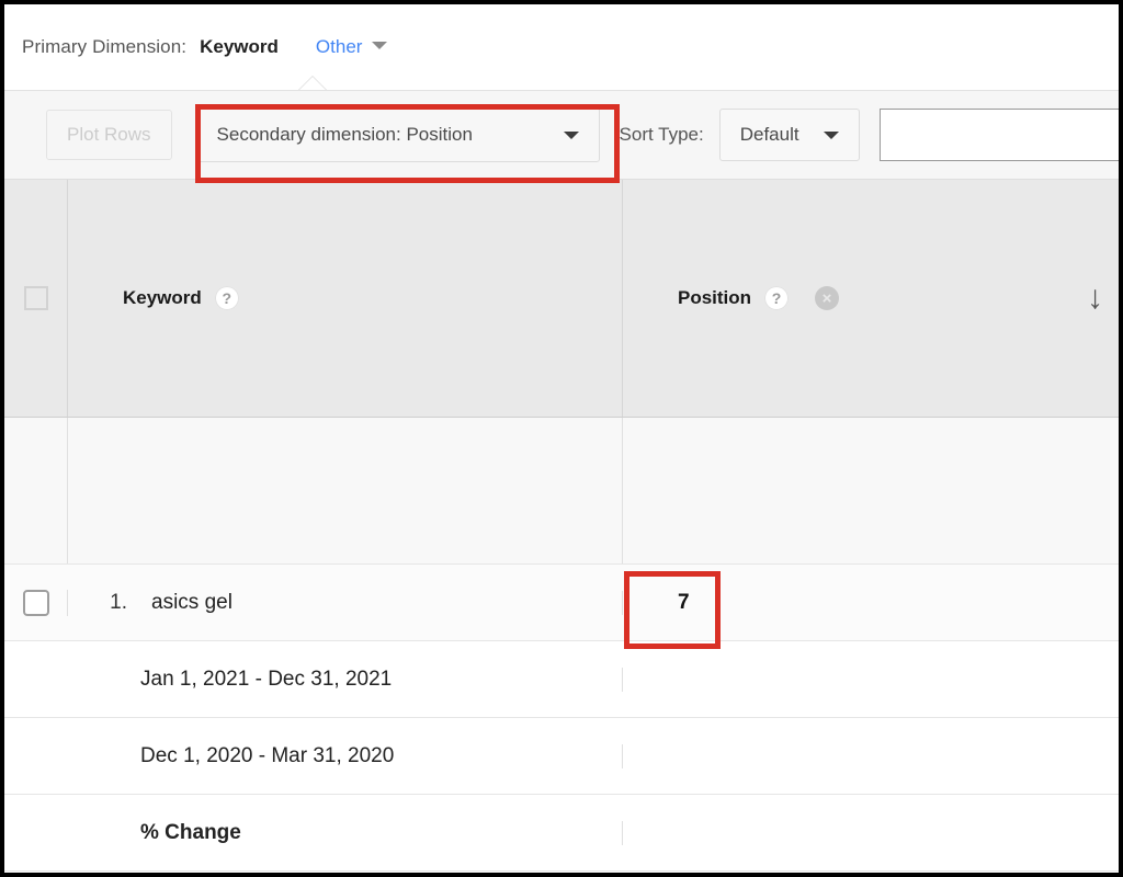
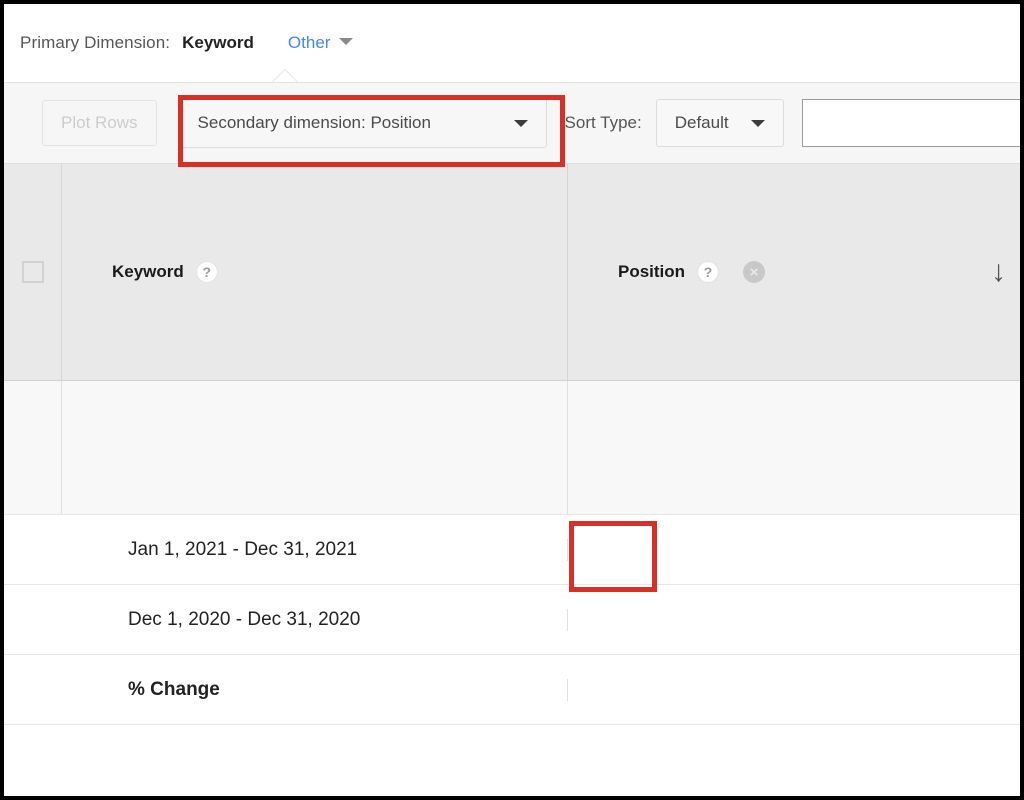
  Primary Dimension:
  Keyword
  Other
  Plot Rows
  Secondary dimension: Position
  Sort Type:
  Default
  Keyword
  ?
  Position
  ?
  ×
  ↓
- 1.
- asics gel
- 7
  Jan 1, 2021 - Dec 31, 2021
- Dec 1, 2020 - Mar 31, 2020
+ Dec 1, 2020 - Dec 31, 2020
  % Change
